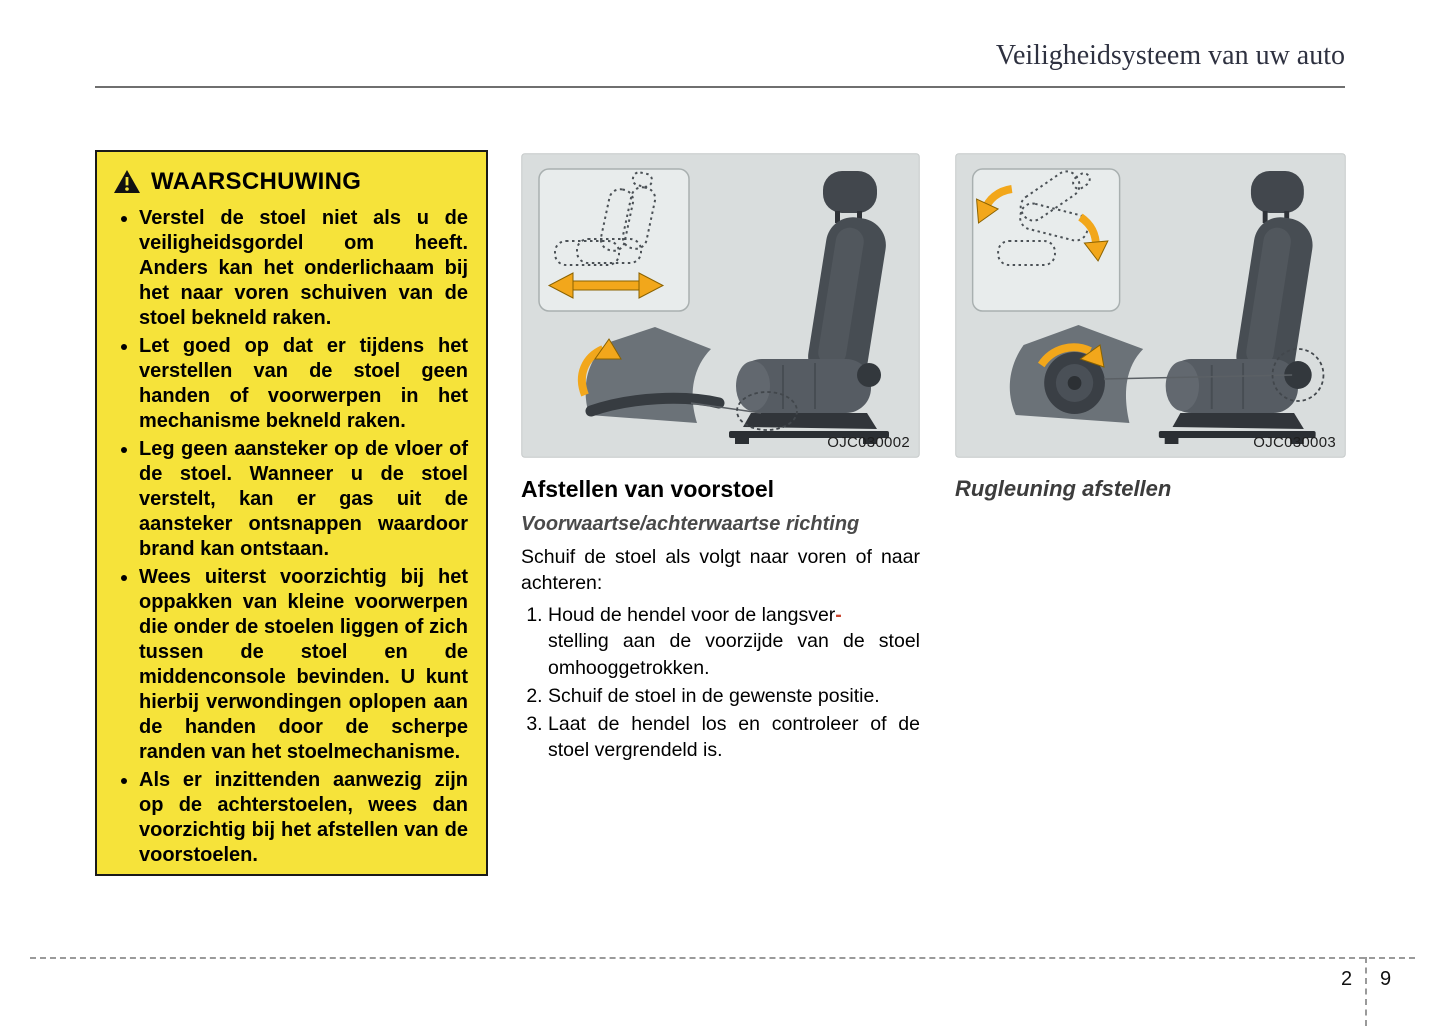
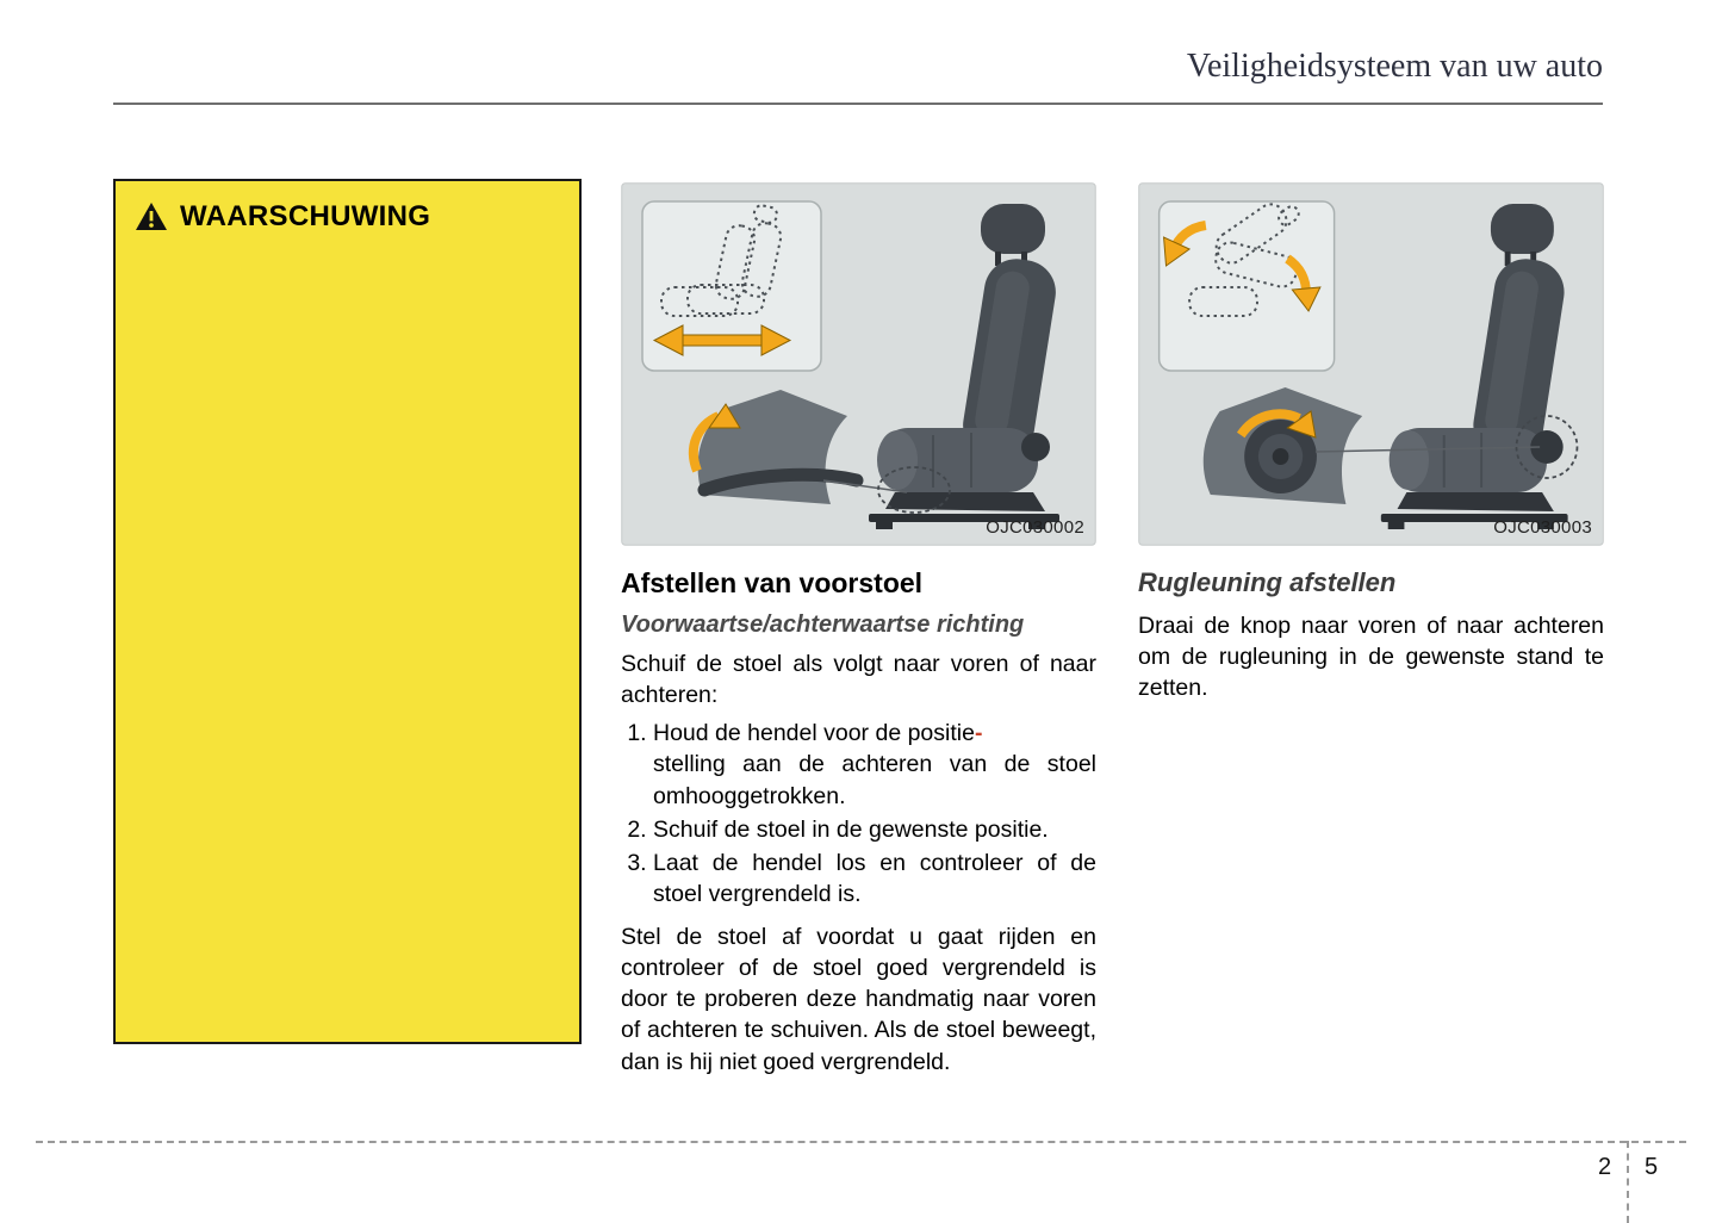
  Veiligheidsysteem van uw auto
  WAARSCHUWING
- Verstel de stoel niet als u de veiligheidsgordel om heeft. Anders kan het onderlichaam bij het naar voren schuiven van de stoel bekneld raken.
- Let goed op dat er tijdens het verstellen van de stoel geen handen of voorwerpen in het mechanisme bekneld raken.
- Leg geen aansteker op de vloer of de stoel. Wanneer u de stoel verstelt, kan er gas uit de aansteker ontsnappen waardoor brand kan ontstaan.
- Wees uiterst voorzichtig bij het oppakken van kleine voorwerpen die onder de stoelen liggen of zich tussen de stoel en de middenconsole bevinden. U kunt hierbij verwondingen oplopen aan de handen door de scherpe randen van het stoelmechanisme.
- Als er inzittenden aanwezig zijn op de achterstoelen, wees dan voorzichtig bij het afstellen van de voorstoelen.
  OJC030002
  Afstellen van voorstoel
  Voorwaartse/achterwaartse richting
  Schuif de stoel als volgt naar voren of naar achteren:
- Houd de hendel voor de langsver-
+ Houd de hendel voor de positie-
- stelling aan de voorzijde van de stoel omhooggetrokken.
+ stelling aan de achteren van de stoel omhooggetrokken.
  Schuif de stoel in de gewenste positie.
  Laat de hendel los en controleer of de stoel vergrendeld is.
+ Stel de stoel af voordat u gaat rijden en controleer of de stoel goed vergrendeld is door te proberen deze handmatig naar voren of achteren te schuiven. Als de stoel beweegt, dan is hij niet goed vergrendeld.
  OJC030003
  Rugleuning afstellen
+ Draai de knop naar voren of naar achteren om de rugleuning in de gewenste stand te zetten.
  2
- 9
+ 5
